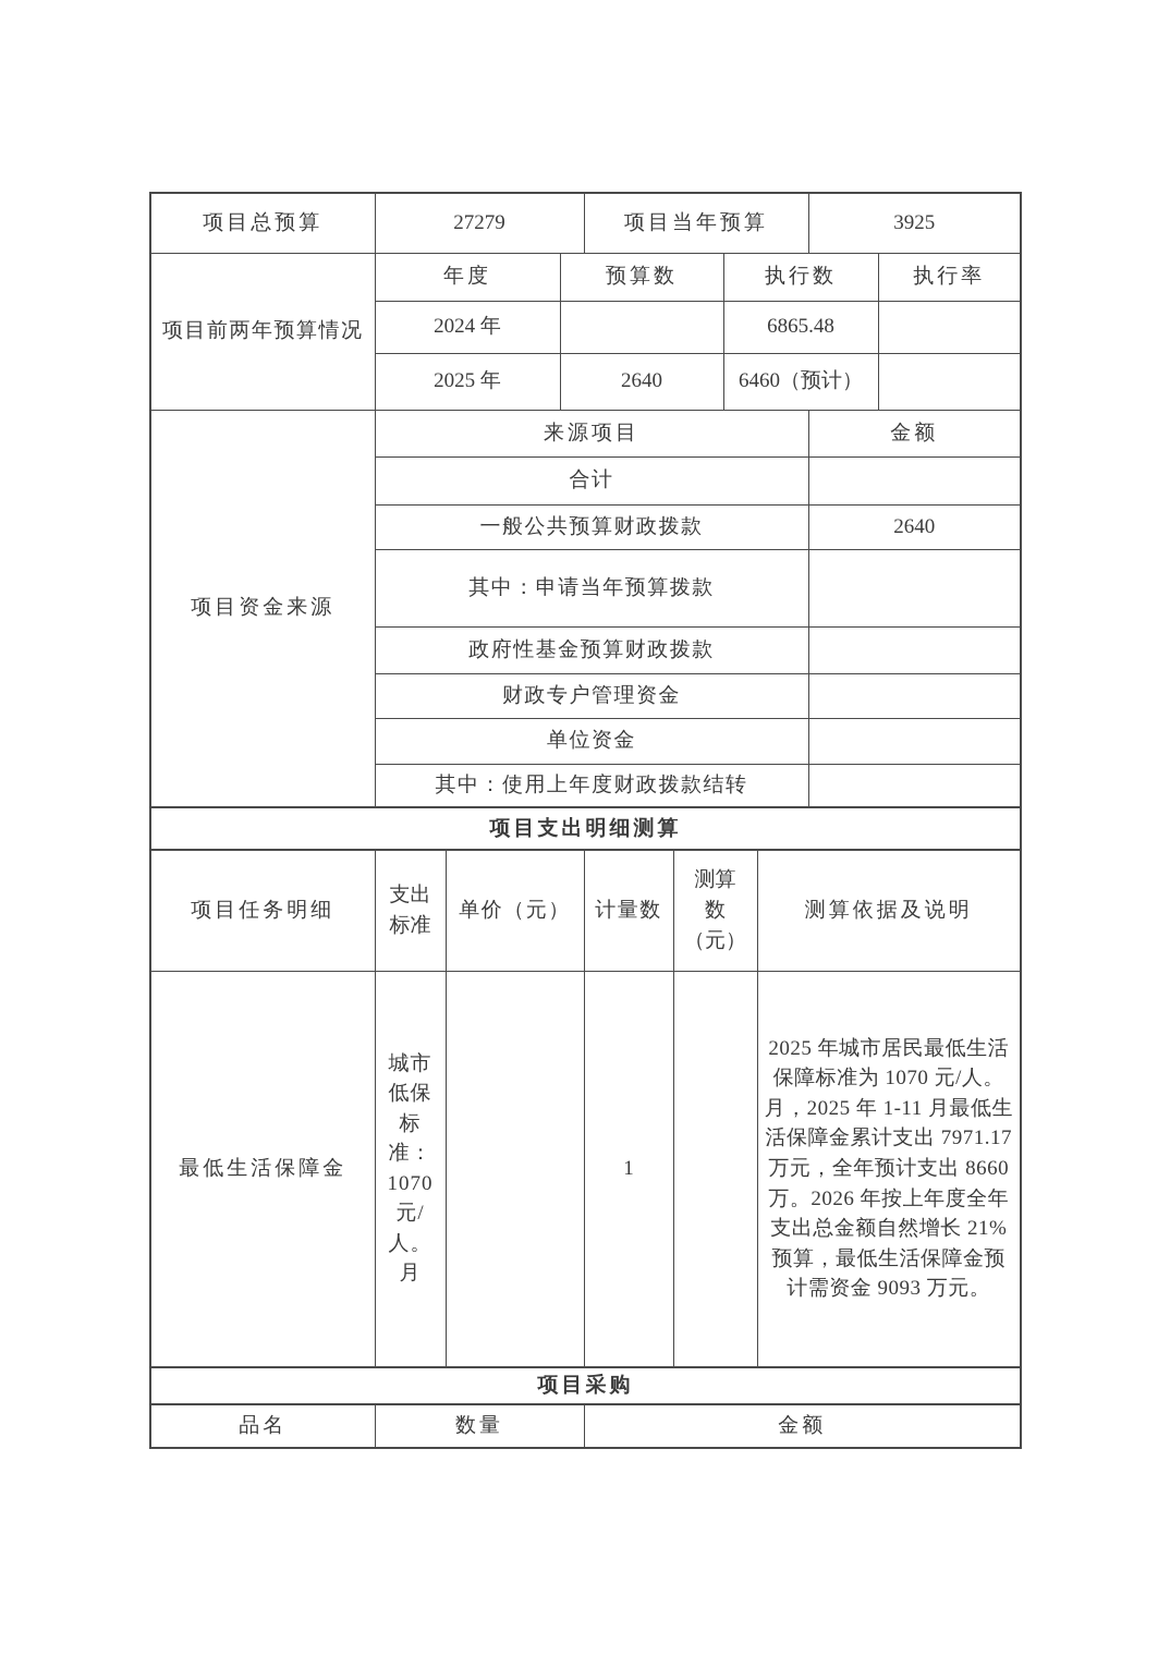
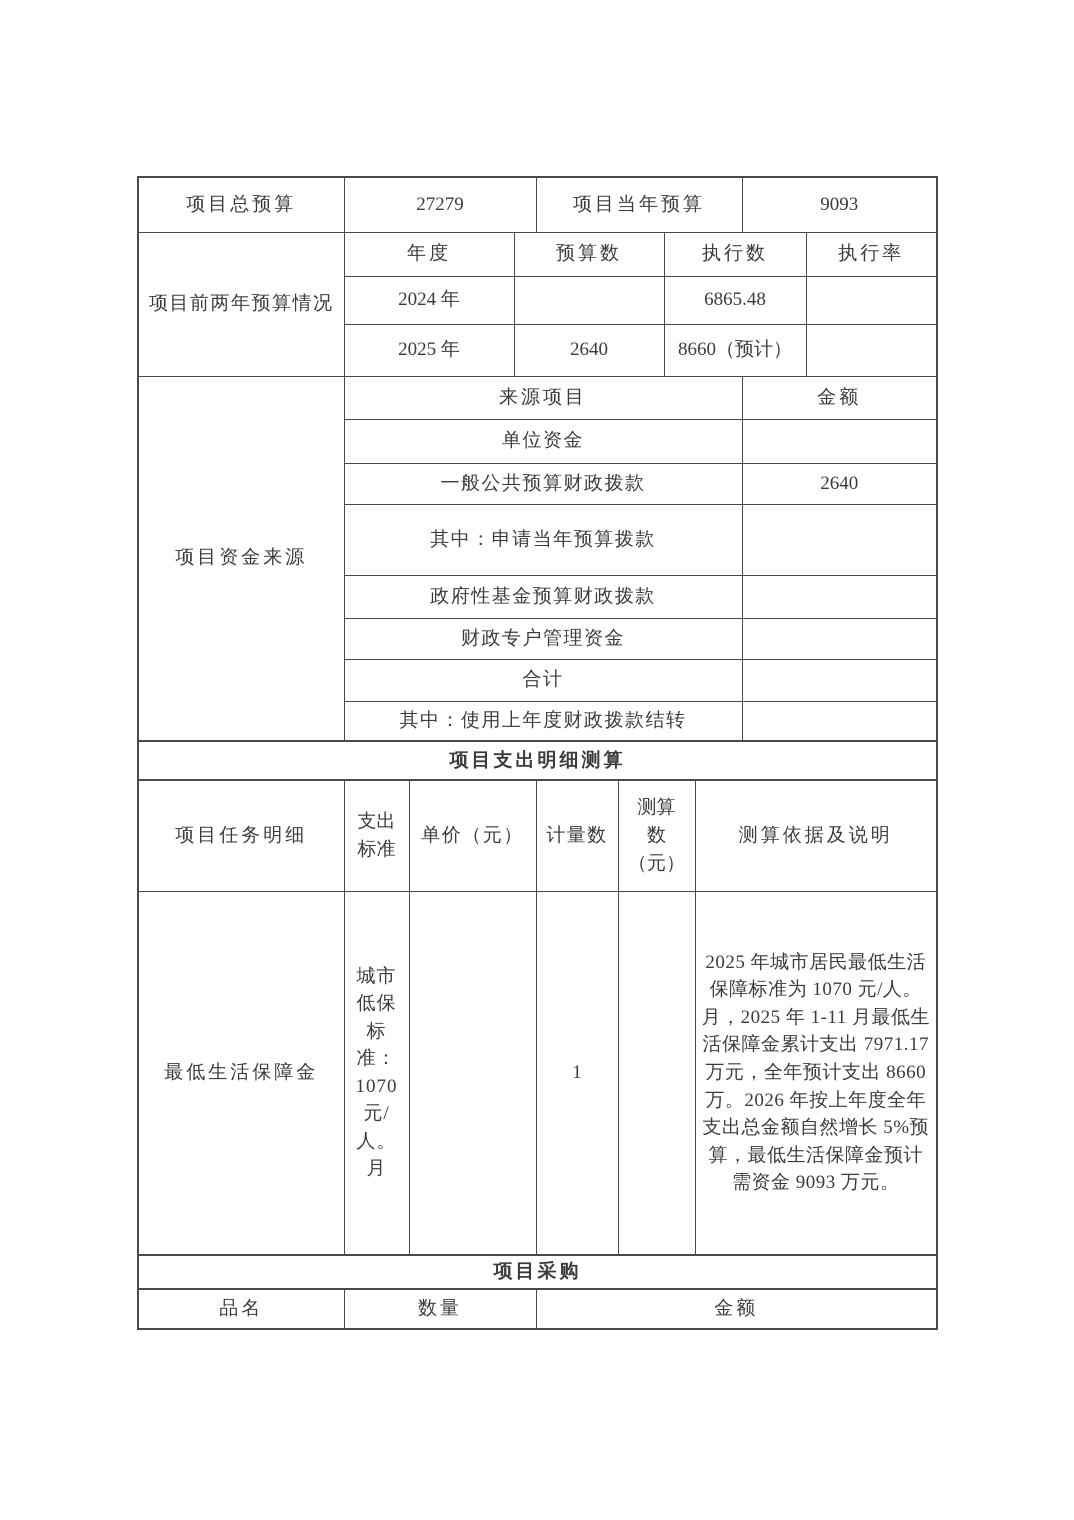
- 项目总预算	27279	项目当年预算	3925
+ 项目总预算	27279	项目当年预算	9093
  项目前两年预算情况	年度	预算数	执行数	执行率
  2024 年		6865.48
- 2025 年	2640	6460（预计）
+ 2025 年	2640	8660（预计）
  项目资金来源	来源项目	金额
- 合计
+ 单位资金
  一般公共预算财政拨款	2640
  其中：申请当年预算拨款
  政府性基金预算财政拨款
  财政专户管理资金
- 单位资金
+ 合计
  其中：使用上年度财政拨款结转
  项目支出明细测算
  项目任务明细	支出 标准	单价（元）	计量数	测算 数 （元）	测算依据及说明
- 最低生活保障金	城市低保标准：1070 元/人。月		1		2025 年城市居民最低生活保障标准为 1070 元/人。月，2025 年 1-11 月最低生活保障金累计支出 7971.17 万元，全年预计支出 8660 万。2026 年按上年度全年支出总金额自然增长 21%预算，最低生活保障金预计需资金 9093 万元。
+ 最低生活保障金	城市低保标准：1070 元/人。月		1		2025 年城市居民最低生活保障标准为 1070 元/人。月，2025 年 1-11 月最低生活保障金累计支出 7971.17 万元，全年预计支出 8660 万。2026 年按上年度全年支出总金额自然增长 5%预算，最低生活保障金预计需资金 9093 万元。
  项目采购
  品名	数量	金额
